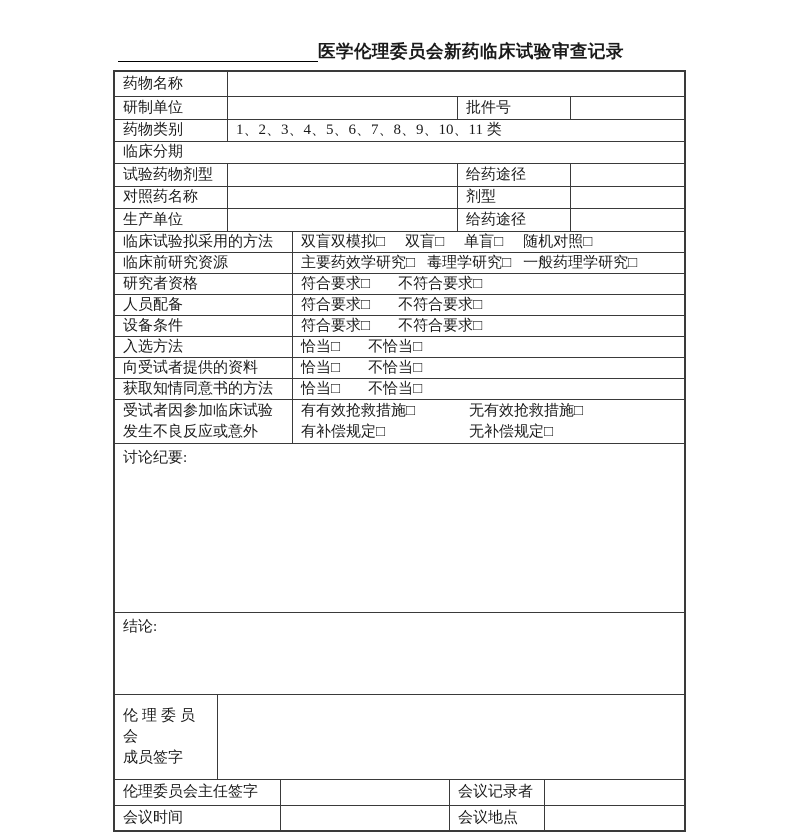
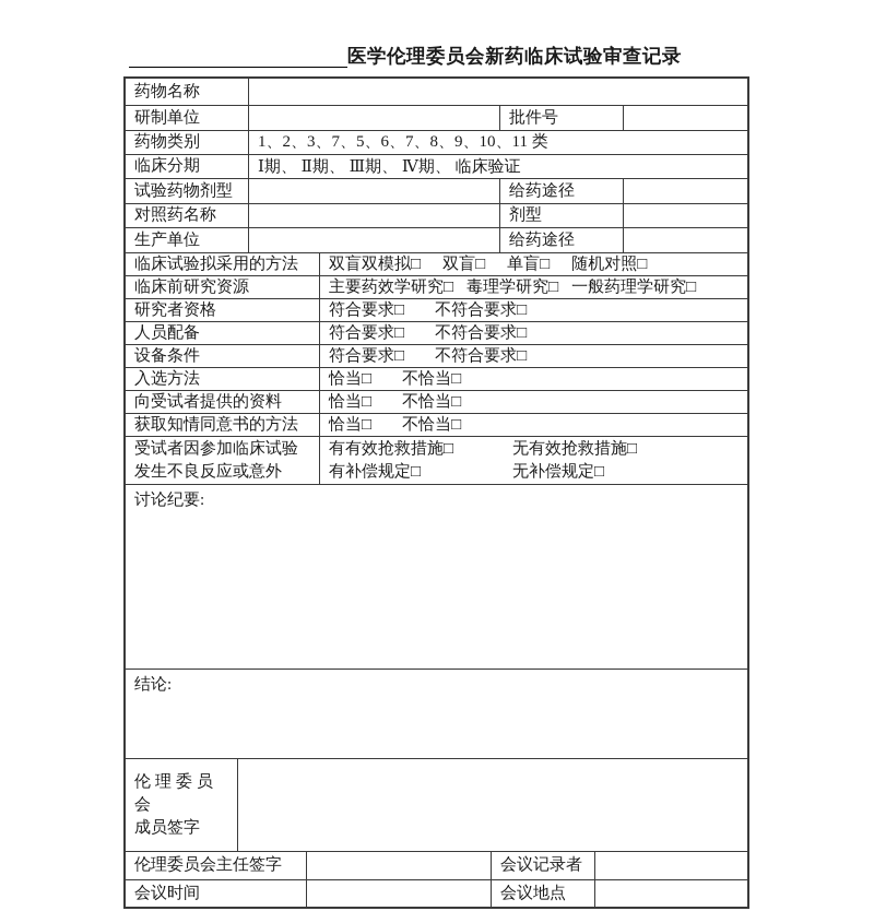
  医学伦理委员会新药临床试验审查记录
  药物名称
  研制单位
  批件号
  药物类别
- 1、2、3、4、5、6、7、8、9、10、11 类
+ 1、2、3、7、5、6、7、8、9、10、11 类
  临床分期
+ Ⅰ期、 Ⅱ期、 Ⅲ期、 Ⅳ期、 临床验证
  试验药物剂型
  给药途径
  对照药名称
  剂型
  生产单位
  给药途径
  临床试验拟采用的方法
  双盲双模拟□
  双盲□
  单盲□
  随机对照□
  临床前研究资源
  主要药效学研究□
  毒理学研究□
  一般药理学研究□
  研究者资格
  符合要求□
  不符合要求□
  人员配备
  符合要求□
  不符合要求□
  设备条件
  符合要求□
  不符合要求□
  入选方法
  恰当□
  不恰当□
  向受试者提供的资料
  恰当□
  不恰当□
  获取知情同意书的方法
  恰当□
  不恰当□
  受试者因参加临床试验
  发生不良反应或意外
  有有效抢救措施□
  无有效抢救措施□
  有补偿规定□
  无补偿规定□
  讨论纪要:
  结论:
  伦理委员会
  成员签字
  伦理委员会主任签字
  会议记录者
  会议时间
  会议地点
